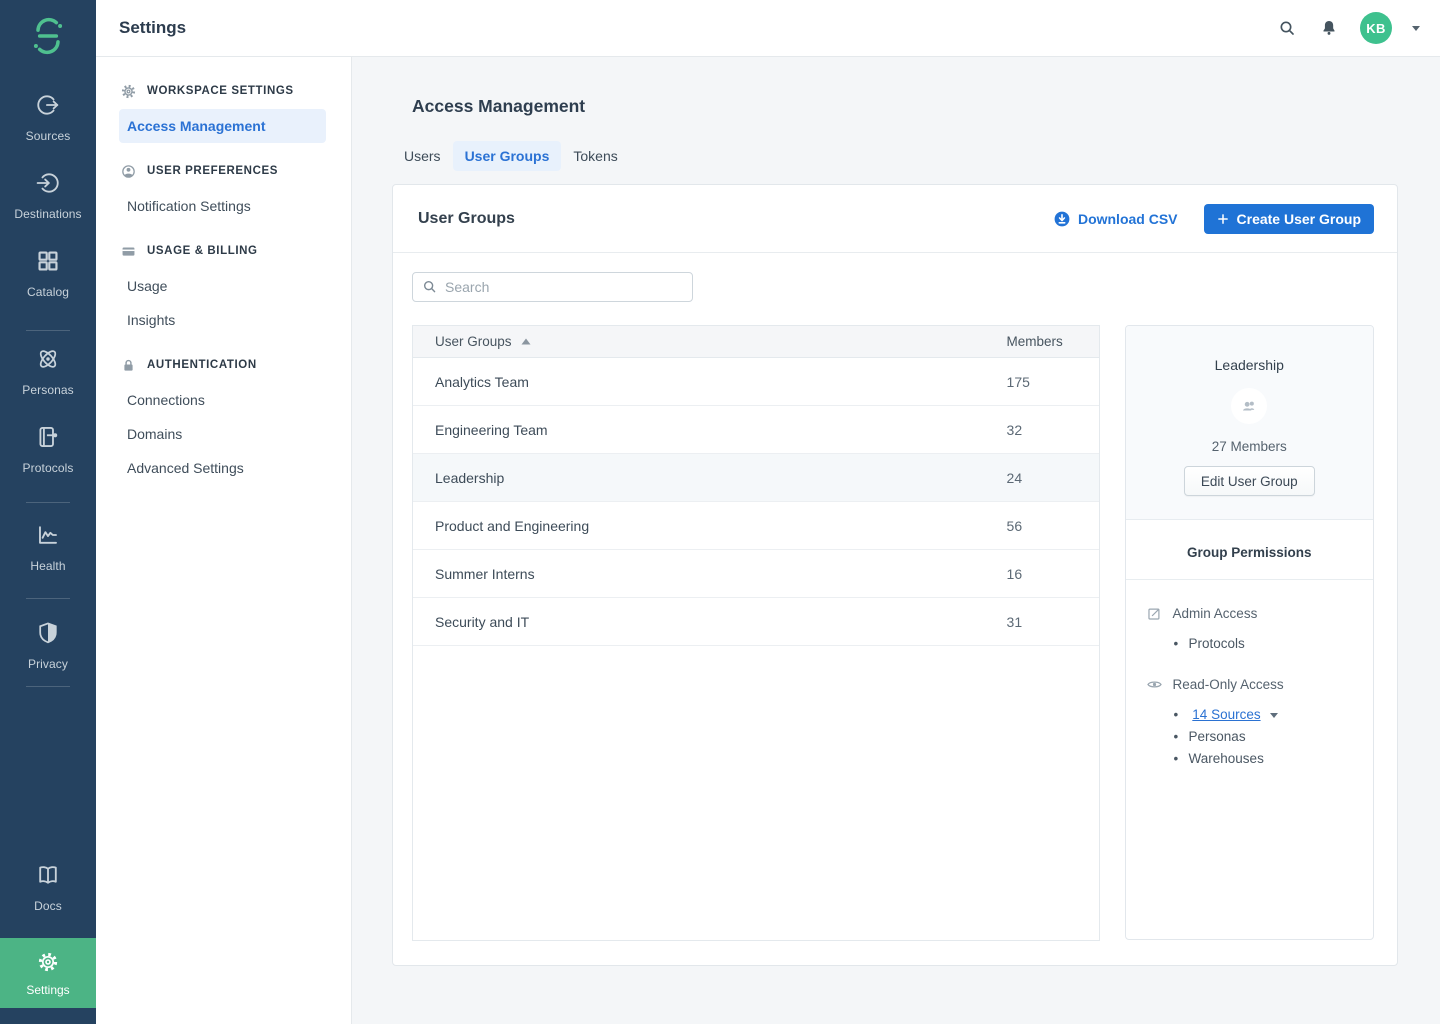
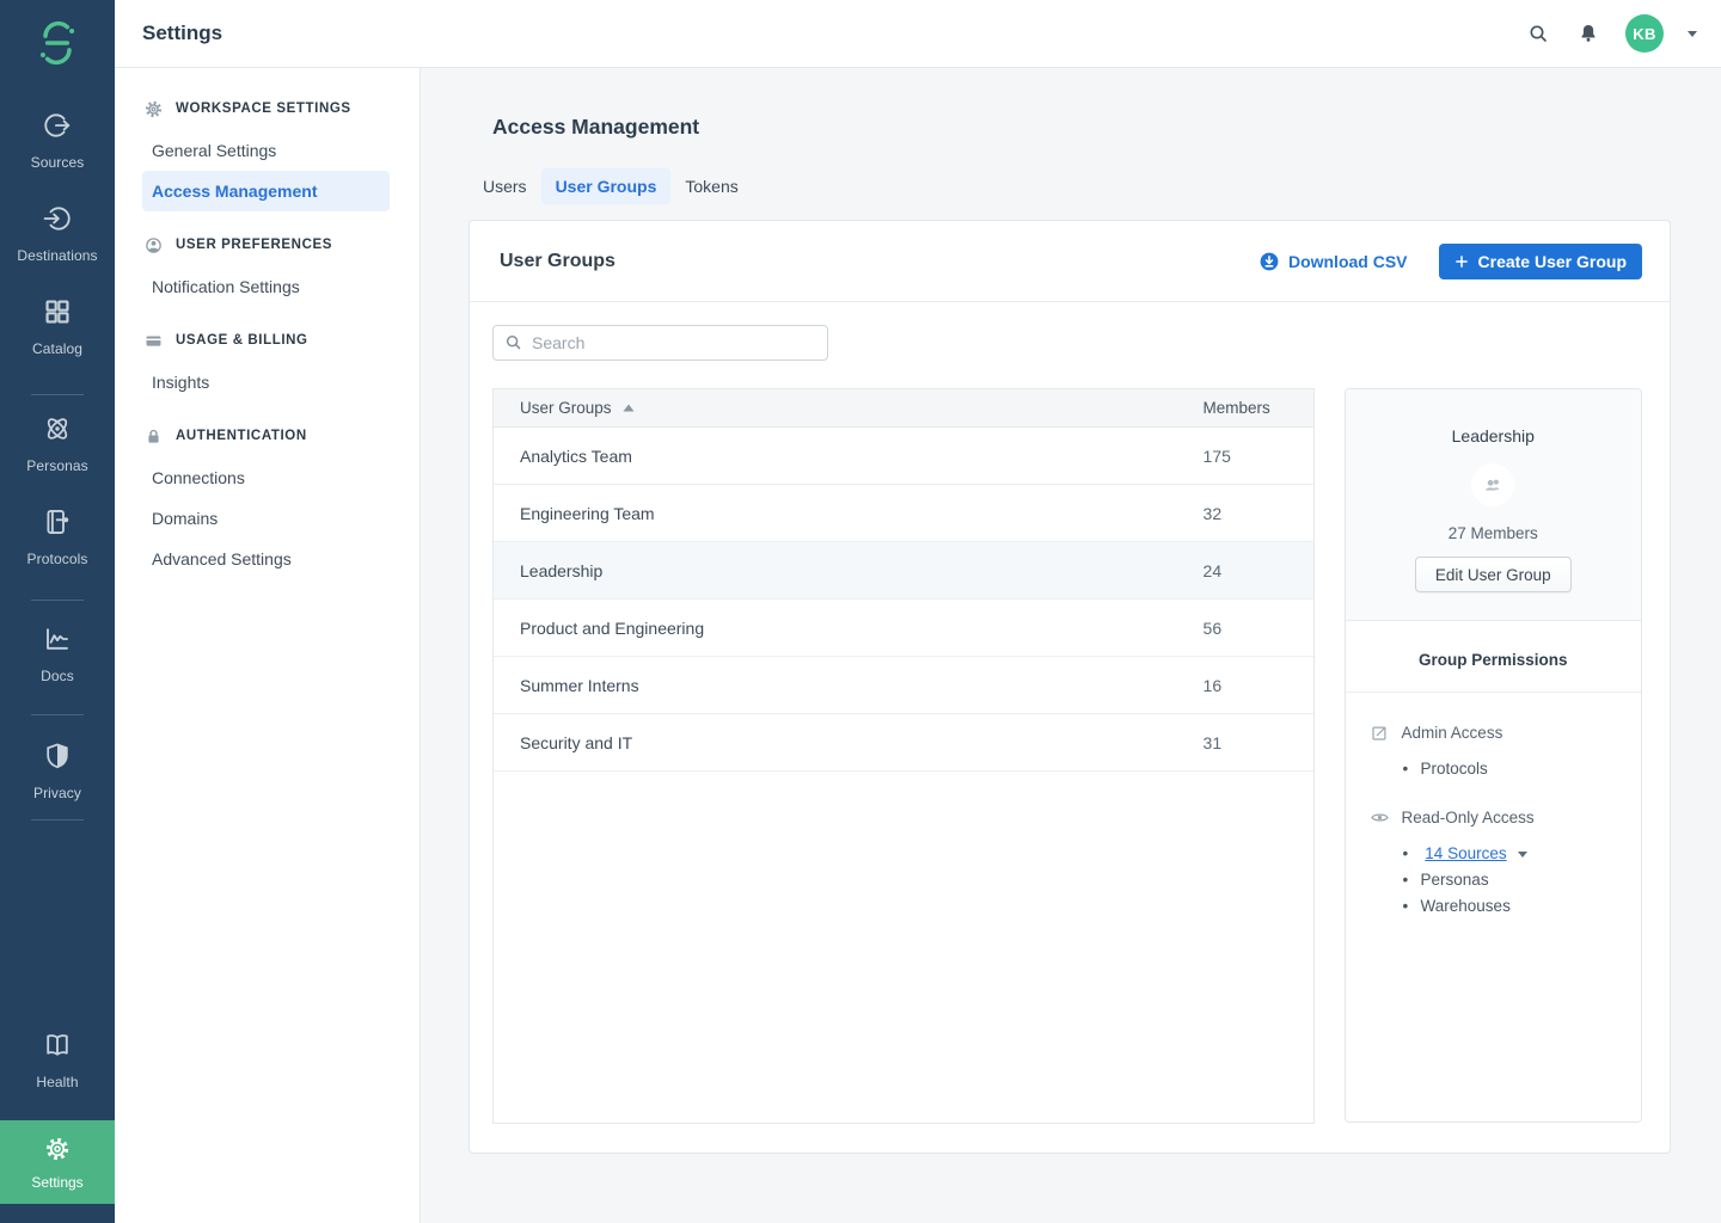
  Sources
  Destinations
  Catalog
  Personas
  Protocols
- Health
+ Docs
  Privacy
- Docs
+ Health
  Settings
  Settings
  KB
  WORKSPACE SETTINGS
+ General Settings
  Access Management
  USER PREFERENCES
  Notification Settings
  USAGE & BILLING
- Usage
  Insights
  AUTHENTICATION
  Connections
  Domains
  Advanced Settings
  Access Management
  Users
  User Groups
  Tokens
  User Groups
  Download CSV
  Create User Group
  Search
  User Groups
  Members
  Analytics Team
  175
  Engineering Team
  32
  Leadership
  24
  Product and Engineering
  56
  Summer Interns
  16
  Security and IT
  31
  Leadership
  27 Members
  Edit User Group
  Group Permissions
  Admin Access
  Protocols
  Read-Only Access
  14 Sources
  Personas
  Warehouses
